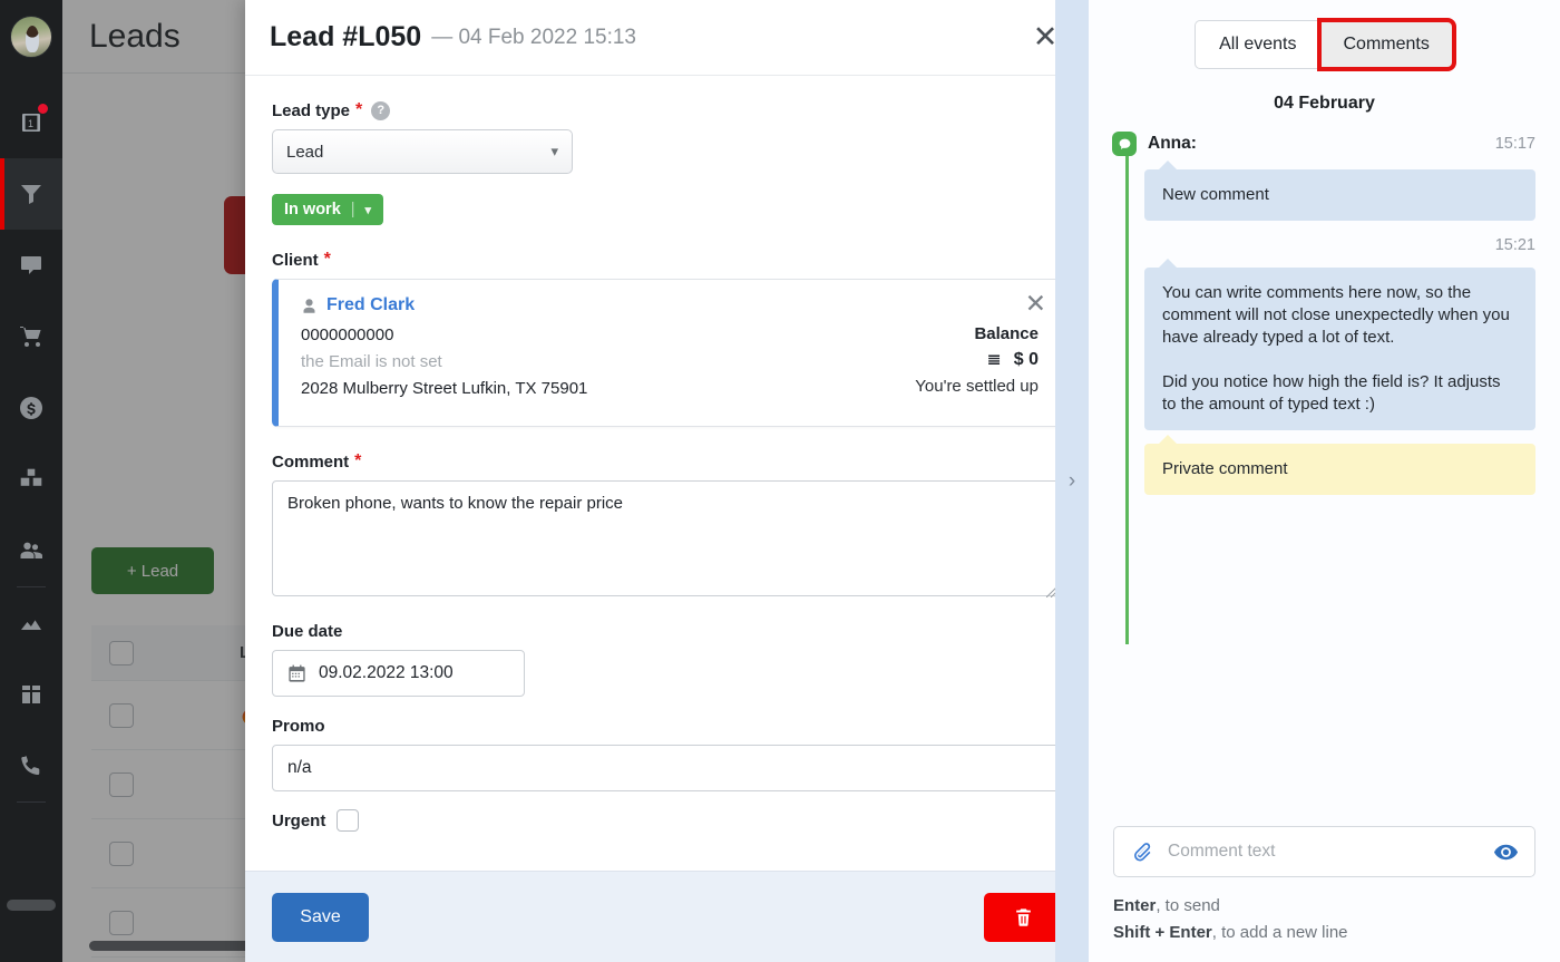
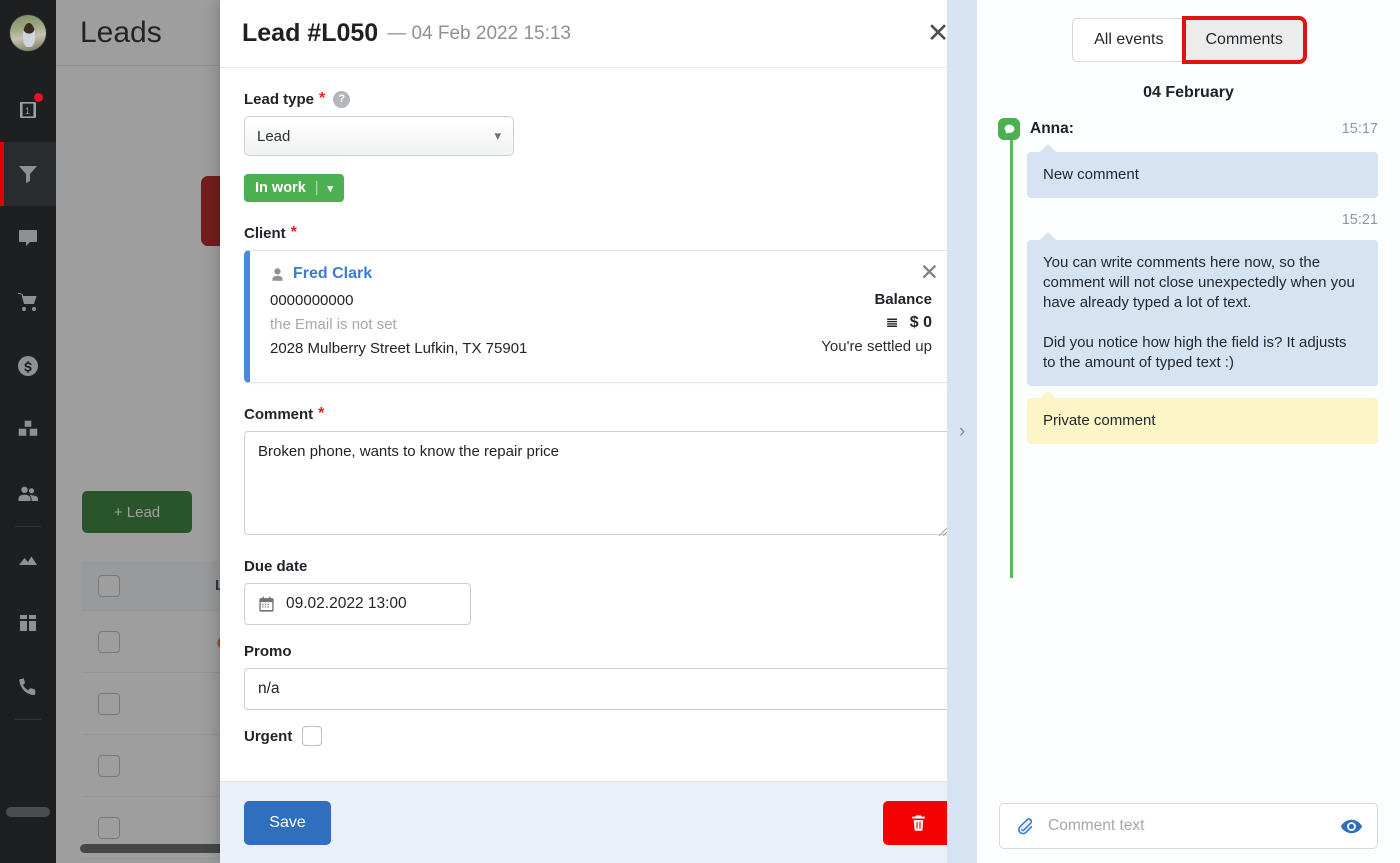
  1
  Leads
  + Lead
  Lead #L050
  — 04 Feb 2022 15:13
  ✕
  Lead type
  *
  ?
  Lead
  ▾
  In work
  |
  ▾
  Client
  *
  Fred Clark
  0000000000
  the Email is not set
  2028 Mulberry Street Lufkin, TX 75901
  Balance
  $ 0
  You're settled up
  ✕
  Comment
  *
  Broken phone, wants to know the repair price
  Due date
  09.02.2022 13:00
  Promo
  n/a
  Urgent
  Save
  ›
  All events
  Comments
  04 February
  Anna:
  15:17
  New comment
  15:21
  You can write comments here now, so the comment will not close unexpectedly when you have already typed a lot of text.
  Did you notice how high the field is? It adjusts to the amount of typed text :)
  Private comment
  Comment text
- Enter, to send
- Shift + Enter, to add a new line
